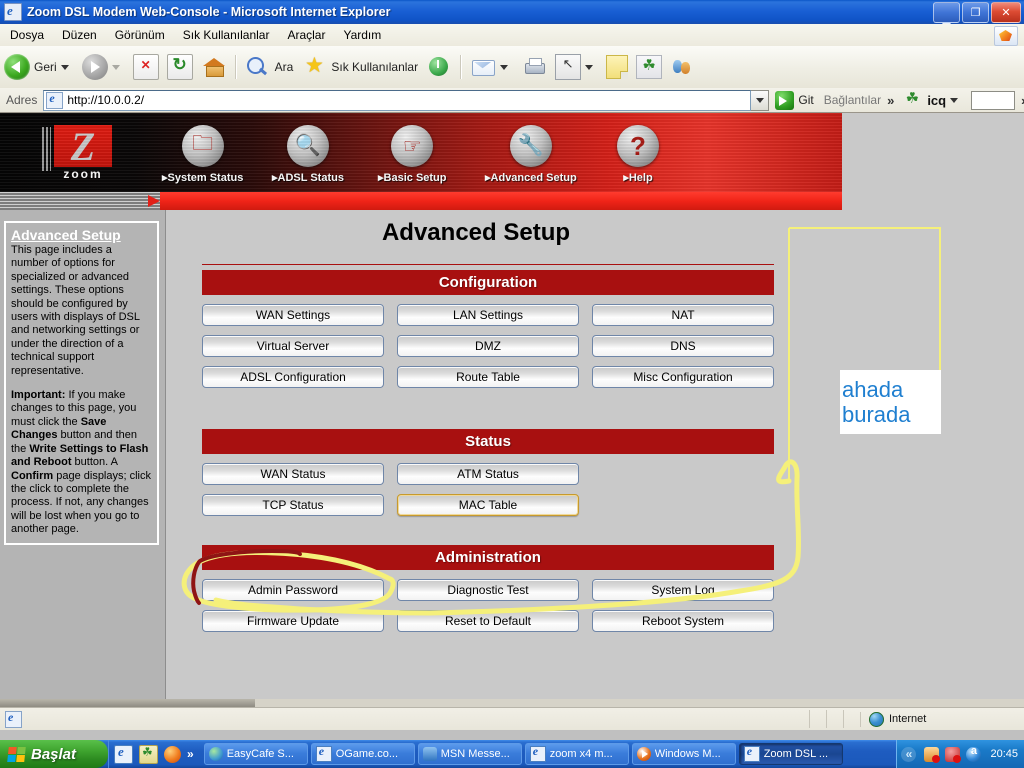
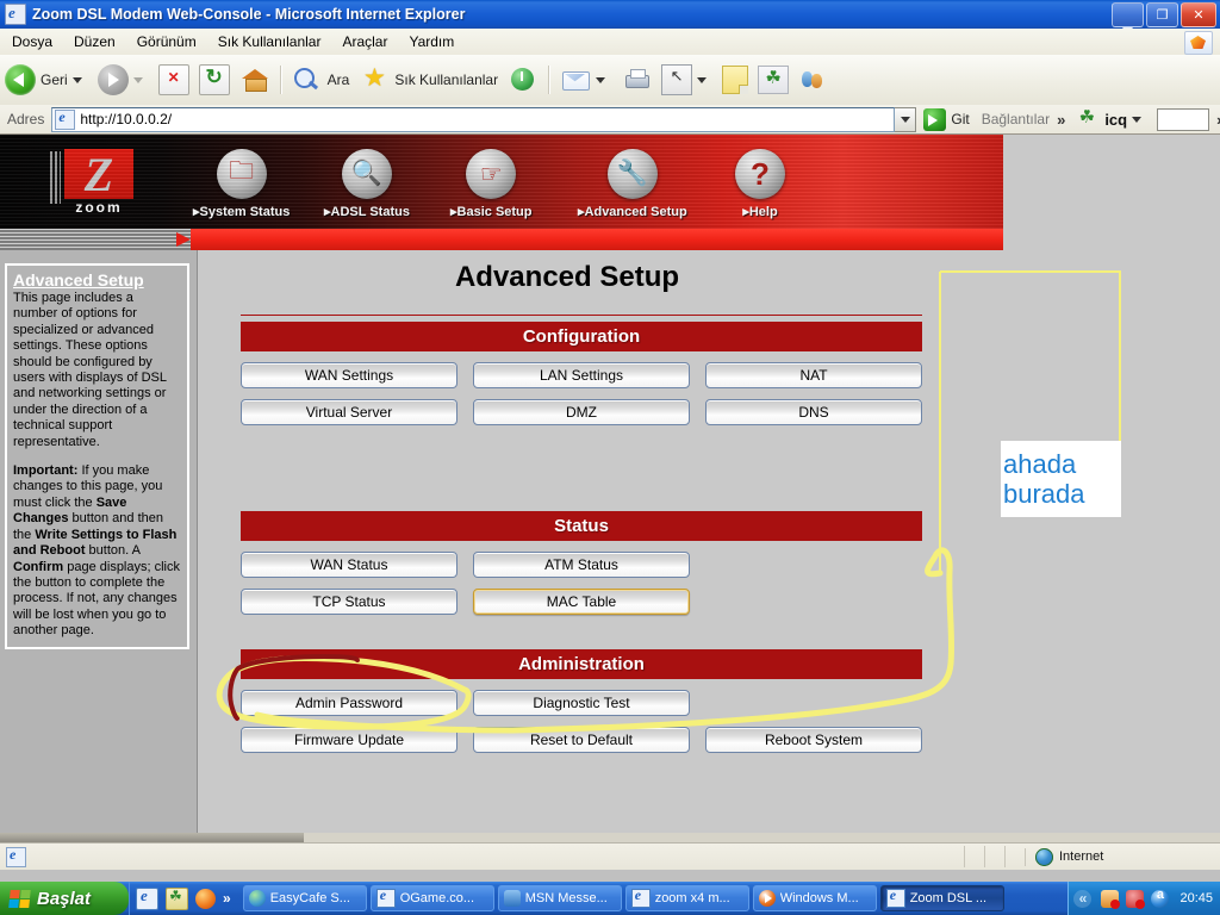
  Zoom DSL Modem Web-Console - Microsoft Internet Explorer
  _
  ❐
  ✕
  Dosya
  Düzen
  Görünüm
  Sık Kullanılanlar
  Araçlar
  Yardım
  Geri
  Ara
  Sık Kullanılanlar
  Adres
  http://10.0.0.2/
  Git
  Bağlantılar
  »
  icq
  Advanced Setup
  This page includes a number of options for specialized or advanced settings. These options should be configured by users with displays of DSL and networking settings or under the direction of a technical support representative.
- Important: If you make changes to this page, you must click the Save Changes button and then the Write Settings to Flash and Reboot button. A Confirm page displays; click the click to complete the process. If not, any changes will be lost when you go to another page.
+ Important: If you make changes to this page, you must click the Save Changes button and then the Write Settings to Flash and Reboot button. A Confirm page displays; click the button to complete the process. If not, any changes will be lost when you go to another page.
  Advanced Setup
  Configuration
  WAN Settings
  LAN Settings
  NAT
  Virtual Server
  DMZ
  DNS
- ADSL Configuration
- Route Table
- Misc Configuration
  Status
  WAN Status
  ATM Status
  TCP Status
  MAC Table
  Administration
  Admin Password
  Diagnostic Test
- System Log
  Firmware Update
  Reset to Default
  Reboot System
  ahada
  burada
  Internet
  Başlat
  »
  EasyCafe S...
  OGame.co...
  MSN Messe...
  zoom x4 m...
  Windows M...
  Zoom DSL ...
  «
  20:45
